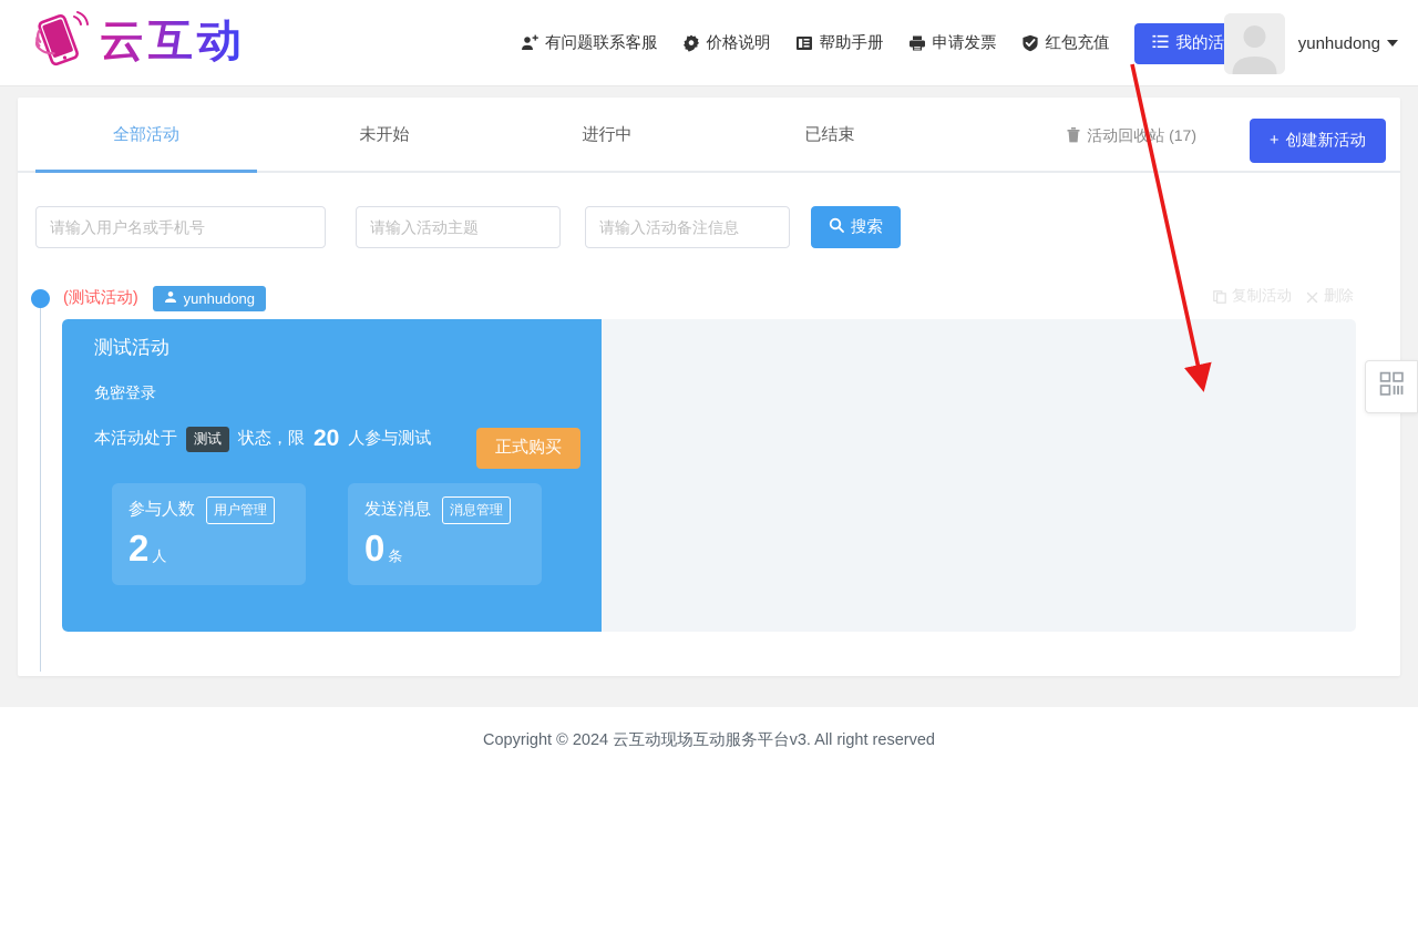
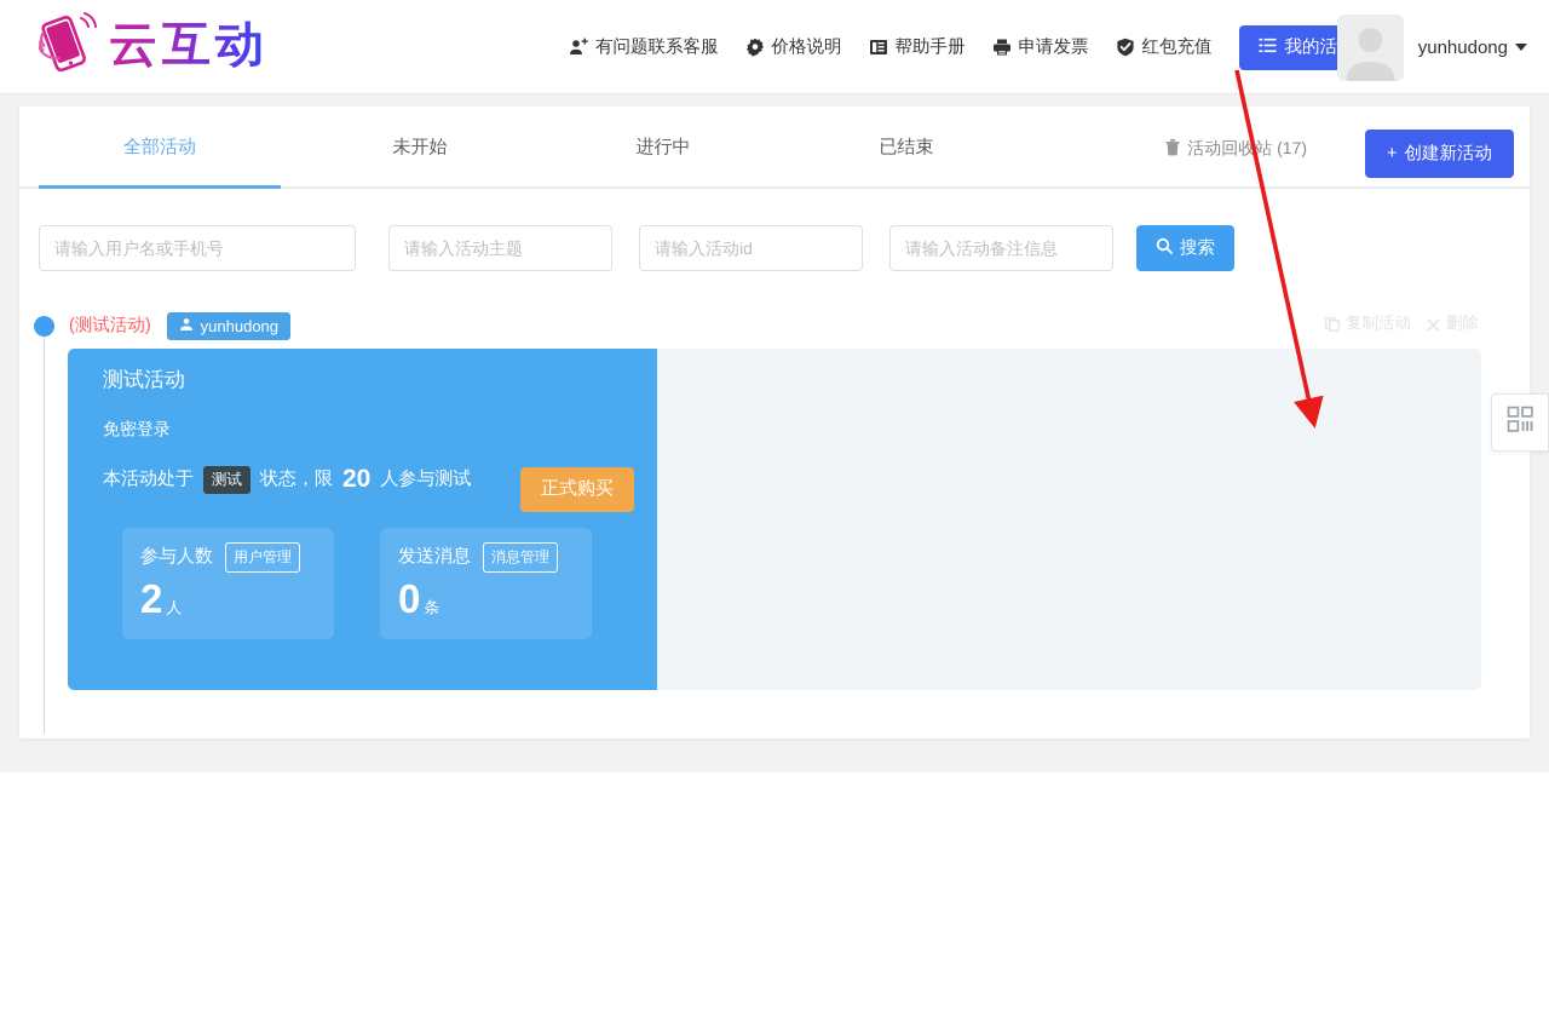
  云互动
  有问题联系客服
  价格说明
  帮助手册
  申请发票
  红包充值
  我的活
  yunhudong
  全部活动
  未开始
  进行中
  已结束
  活动回收站 (17)
  +
  创建新活动
  请输入用户名或手机号
  请输入活动主题
+ 请输入活动id
  请输入活动备注信息
  搜索
  (测试活动)
  yunhudong
  复制活动
  删除
  测试活动
  免密登录
  本活动处于
  测试
  状态，限
  20
  人参与测试
  正式购买
  参与人数
  用户管理
  2
  人
  发送消息
  消息管理
  0
  条
- Copyright © 2024 云互动现场互动服务平台v3. All right reserved
